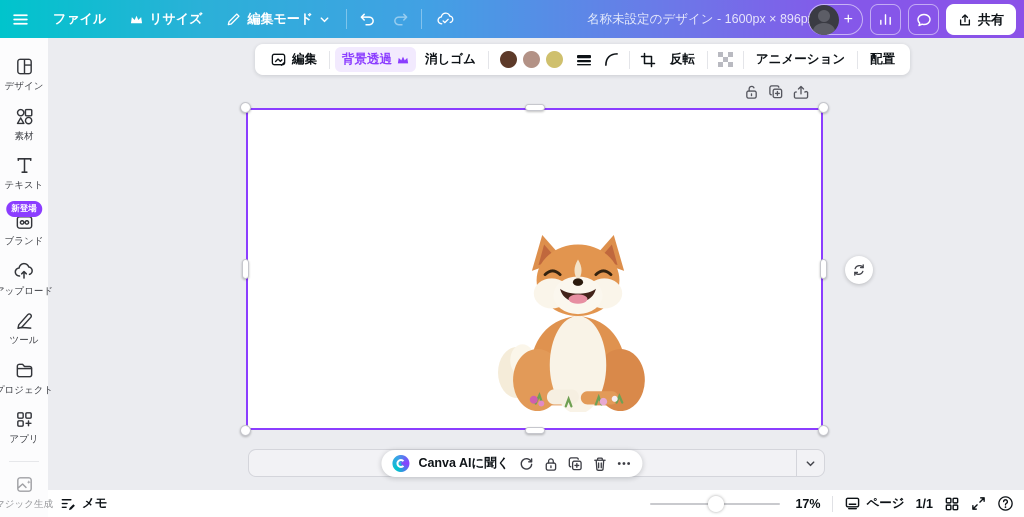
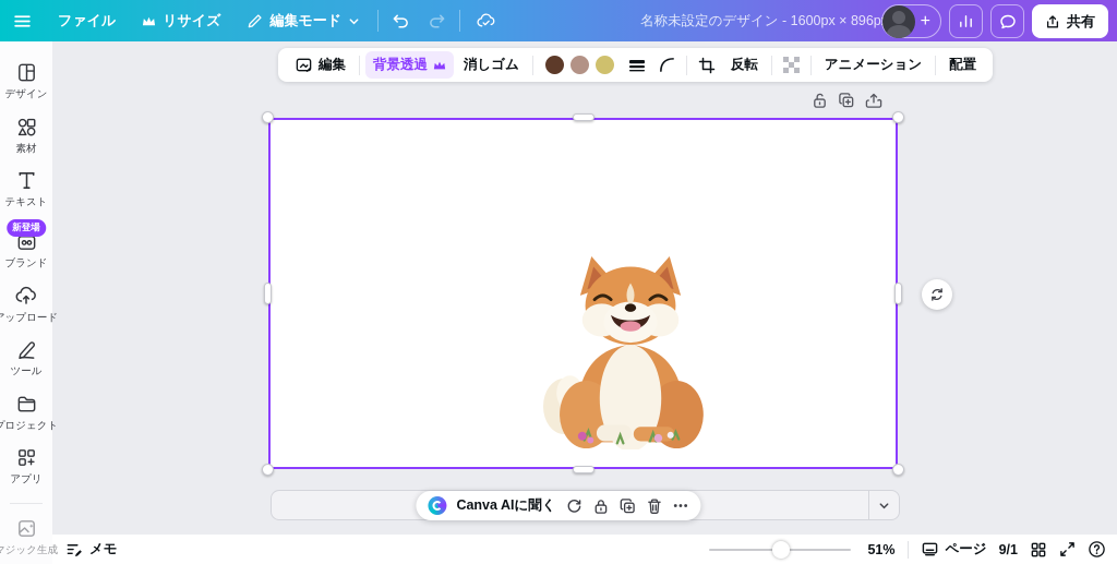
  ファイル
  リサイズ
  編集モード
  名称未設定のデザイン - 1600px × 896p
  +
  共有
  デザイン
  素材
  テキスト
  新登場
  ブランド
  ップロード
  ツール
  ロジェクト
  アプリ
  ジック生成
  編集
  背景透過
  消しゴム
  反転
  アニメーション
  配置
  Canva AIに聞く
  メモ
- 17%
+ 51%
  ページ
- 1/1
+ 9/1
